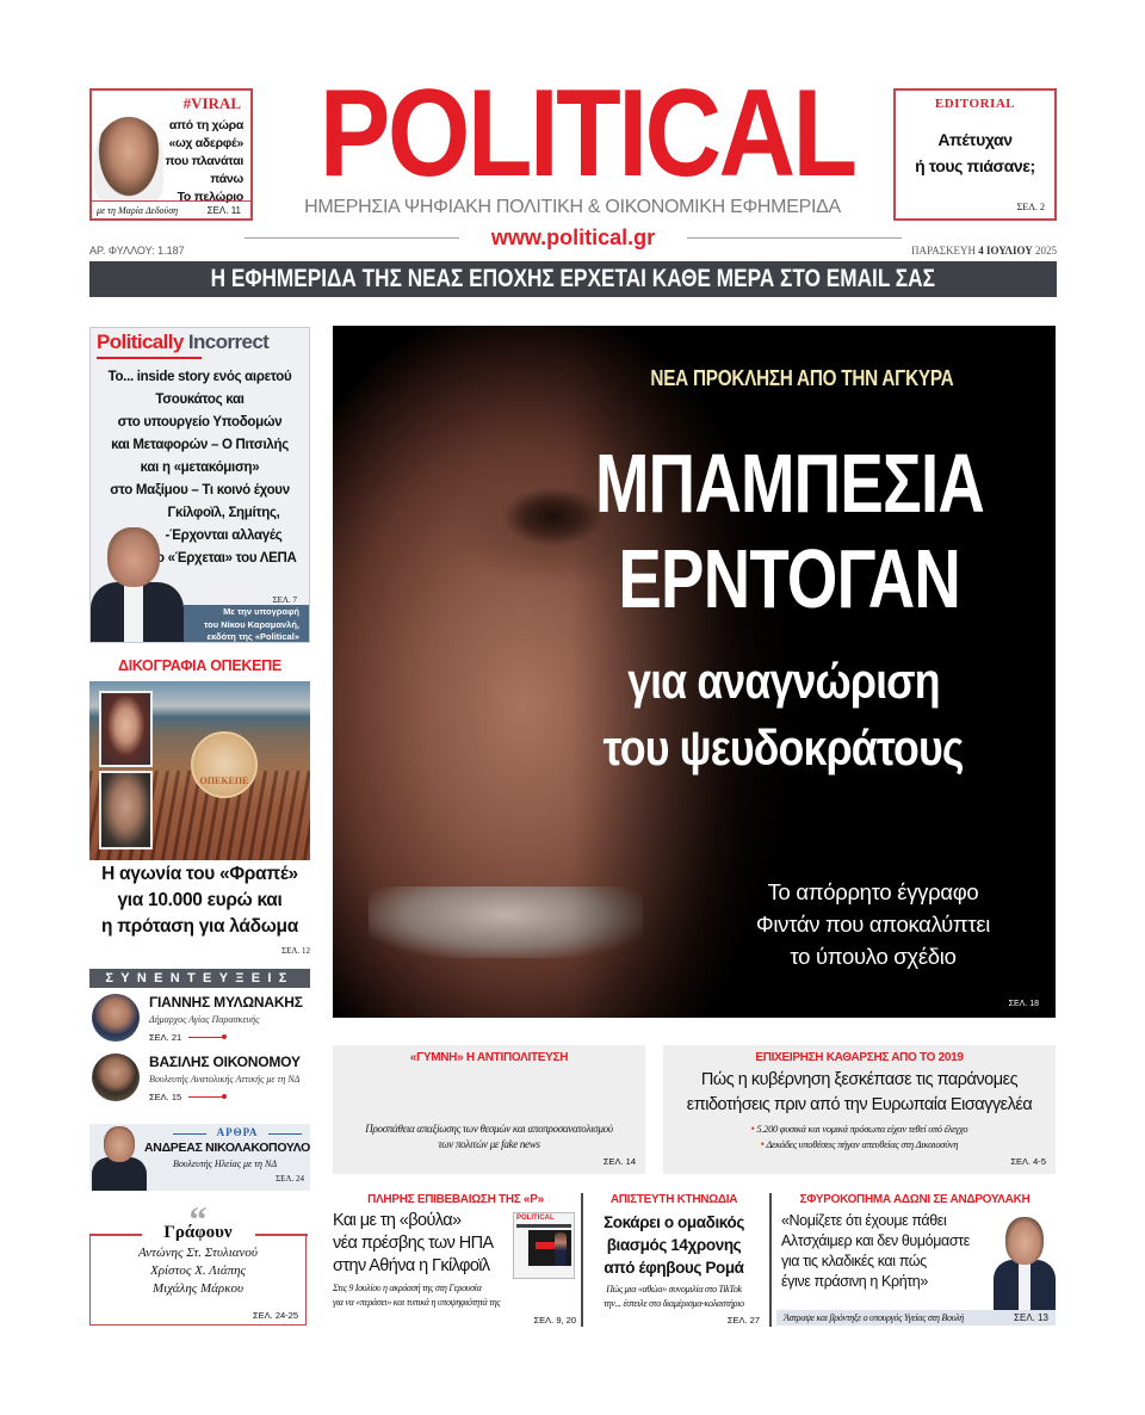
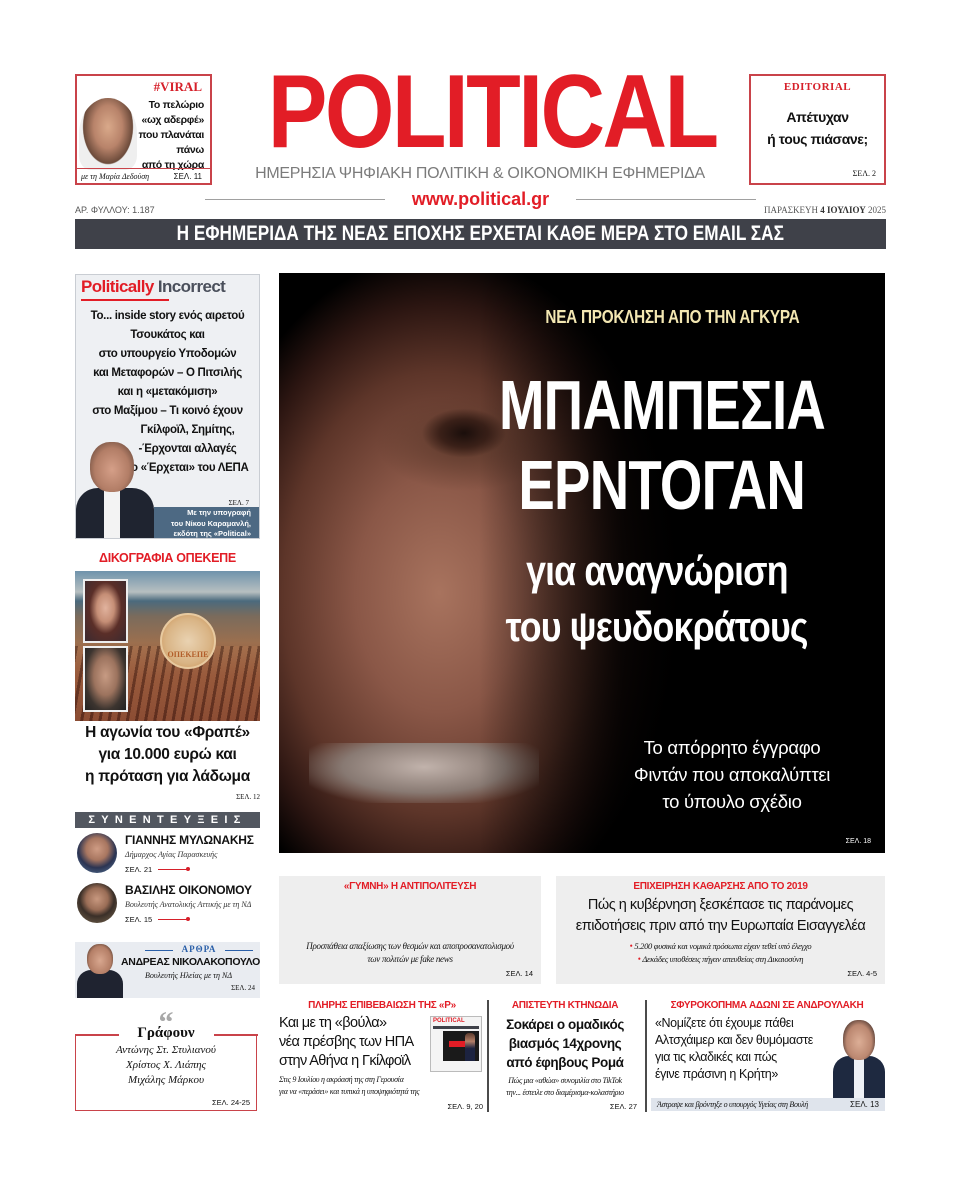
  #VIRAL
- από τη χώρα
+ Το πελώριο
  «ωχ αδερφέ»
  που πλανάται πάνω
- Το πελώριο
+ από τη χώρα
  με τη Μαρία Δεδούση
  ΣΕΛ. 11
  POLITICAL
  ΗΜΕΡΗΣΙΑ ΨΗΦΙΑΚΗ ΠΟΛΙΤΙΚΗ & ΟΙΚΟΝΟΜΙΚΗ ΕΦΗΜΕΡΙΔΑ
  EDITORIAL
  Απέτυχαν
  ή τους πιάσανε;
  ΣΕΛ. 2
  www.political.gr
  ΑΡ. ΦΥΛΛΟΥ: 1.187
  ΠΑΡΑΣΚΕΥΗ 4 ΙΟΥΛΙΟΥ 2025
  Η ΕΦΗΜΕΡΙΔΑ ΤΗΣ ΝΕΑΣ ΕΠΟΧΗΣ ΕΡΧΕΤΑΙ ΚΑΘΕ ΜΕΡΑ ΣΤΟ EMAIL ΣΑΣ
  Politically Incorrect
  Το... inside story ενός αιρετού
  Τσουκάτος και
  στο υπουργείο Υποδομών
  και Μεταφορών – Ο Πιτσιλής
  και η «μετακόμιση»
  στο Μαξίμου – Τι κοινό έχουν
  Γκίλφοϊλ, Σημίτης,
  -Έρχονται αλλαγές
  ο «Έρχεται» του ΛΕΠΑ
  ΣΕΛ. 7
  Με την υπογραφή
  του Νίκου Καραμανλή,
  εκδότη της «Political»
  ΔΙΚΟΓΡΑΦΙΑ ΟΠΕΚΕΠΕ
  ΟΠΕΚΕΠΕ
  Η αγωνία του «Φραπέ»
  για 10.000 ευρώ και
  η πρόταση για λάδωμα
  ΣΕΛ. 12
  ΣΥΝΕΝΤΕΥΞΕΙΣ
  ΓΙΑΝΝΗΣ ΜΥΛΩΝΑΚΗΣ
  Δήμαρχος Αγίας Παρασκευής
  ΣΕΛ. 21
  ΒΑΣΙΛΗΣ ΟΙΚΟΝΟΜΟΥ
  Βουλευτής Ανατολικής Αττικής με τη ΝΔ
  ΣΕΛ. 15
  ΑΡΘΡΑ
  ΑΝΔΡΕΑΣ ΝΙΚΟΛΑΚΟΠΟΥΛΟ
  Βουλευτής Ηλείας με τη ΝΔ
  ΣΕΛ. 24
  “
  Γράφουν
  Αντώνης Στ. Στυλιανού
  Χρίστος Χ. Λιάπης
  Μιχάλης Μάρκου
  ΣΕΛ. 24-25
  ΝΕΑ ΠΡΟΚΛΗΣΗ ΑΠΟ ΤΗΝ ΑΓΚΥΡΑ
  ΜΠΑΜΠΕΣΙΑ
  ΕΡΝΤΟΓΑΝ
  για αναγνώριση
  του ψευδοκράτους
  Το απόρρητο έγγραφο
  Φιντάν που αποκαλύπτει
  το ύπουλο σχέδιο
  «ΓΥΜΝΗ» Η ΑΝΤΙΠΟΛΙΤΕΥΣΗ
  Προσπάθεια απαξίωσης των θεσμών και αποπροσανατολισμού
  των πολιτών με fake news
  ΣΕΛ. 14
  ΕΠΙΧΕΙΡΗΣΗ ΚΑΘΑΡΣΗΣ ΑΠΟ ΤΟ 2019
  Πώς η κυβέρνηση ξεσκέπασε τις παράνομες
  επιδοτήσεις πριν από την Ευρωπαία Εισαγγελέα
  • 5.200 φυσικά και νομικά πρόσωπα είχαν τεθεί υπό έλεγχο
  • Δεκάδες υποθέσεις πήγαν απευθείας στη Δικαιοσύνη
  ΣΕΛ. 4-5
  ΠΛΗΡΗΣ ΕΠΙΒΕΒΑΙΩΣΗ ΤΗΣ «Ρ»
  Και με τη «βούλα»
  νέα πρέσβης των ΗΠΑ
  στην Αθήνα η Γκίλφοϊλ
  Στις 9 Ιουλίου η ακρόασή της στη Γερουσία
  για να «περάσει» και τυπικά η υποψηφιότητά της
  ΣΕΛ. 9, 20
  ΑΠΙΣΤΕΥΤΗ ΚΤΗΝΩΔΙΑ
  Σοκάρει ο ομαδικός
  βιασμός 14χρονης
  από έφηβους Ρομά
  Πώς μια «αθώα» συνομιλία στο TikTok
  την... έστειλε στο διαμέρισμα-κολαστήριο
  ΣΕΛ. 27
  ΣΦΥΡΟΚΟΠΗΜΑ ΑΔΩΝΙ ΣΕ ΑΝΔΡΟΥΛΑΚΗ
  «Νομίζετε ότι έχουμε πάθει
  Αλτσχάιμερ και δεν θυμόμαστε
  για τις κλαδικές και πώς
  έγινε πράσινη η Κρήτη»
  Άστραψε και βρόντηξε ο υπουργός Υγείας στη Βουλή
  ΣΕΛ. 13
